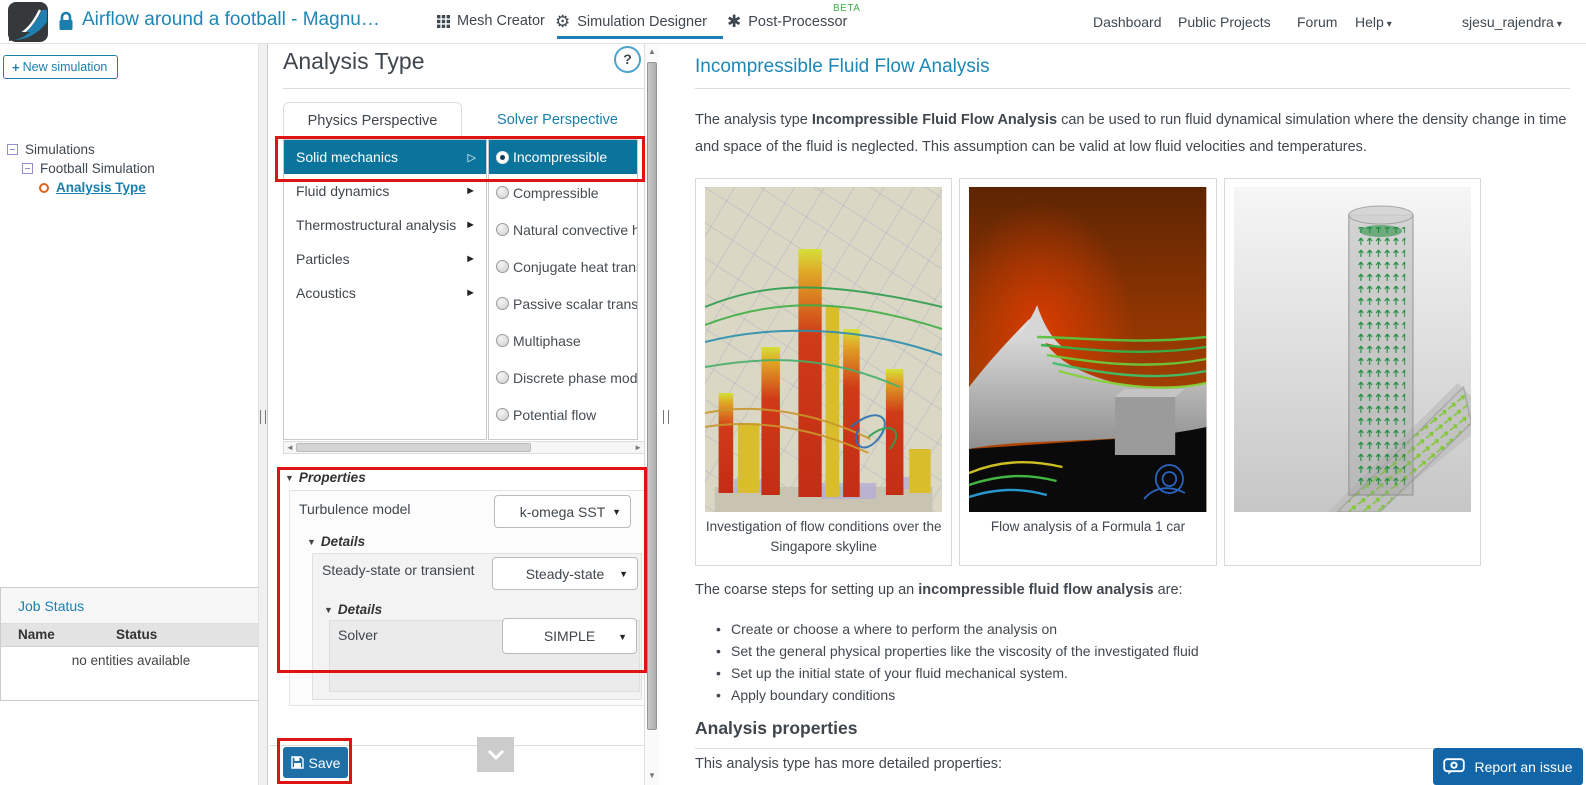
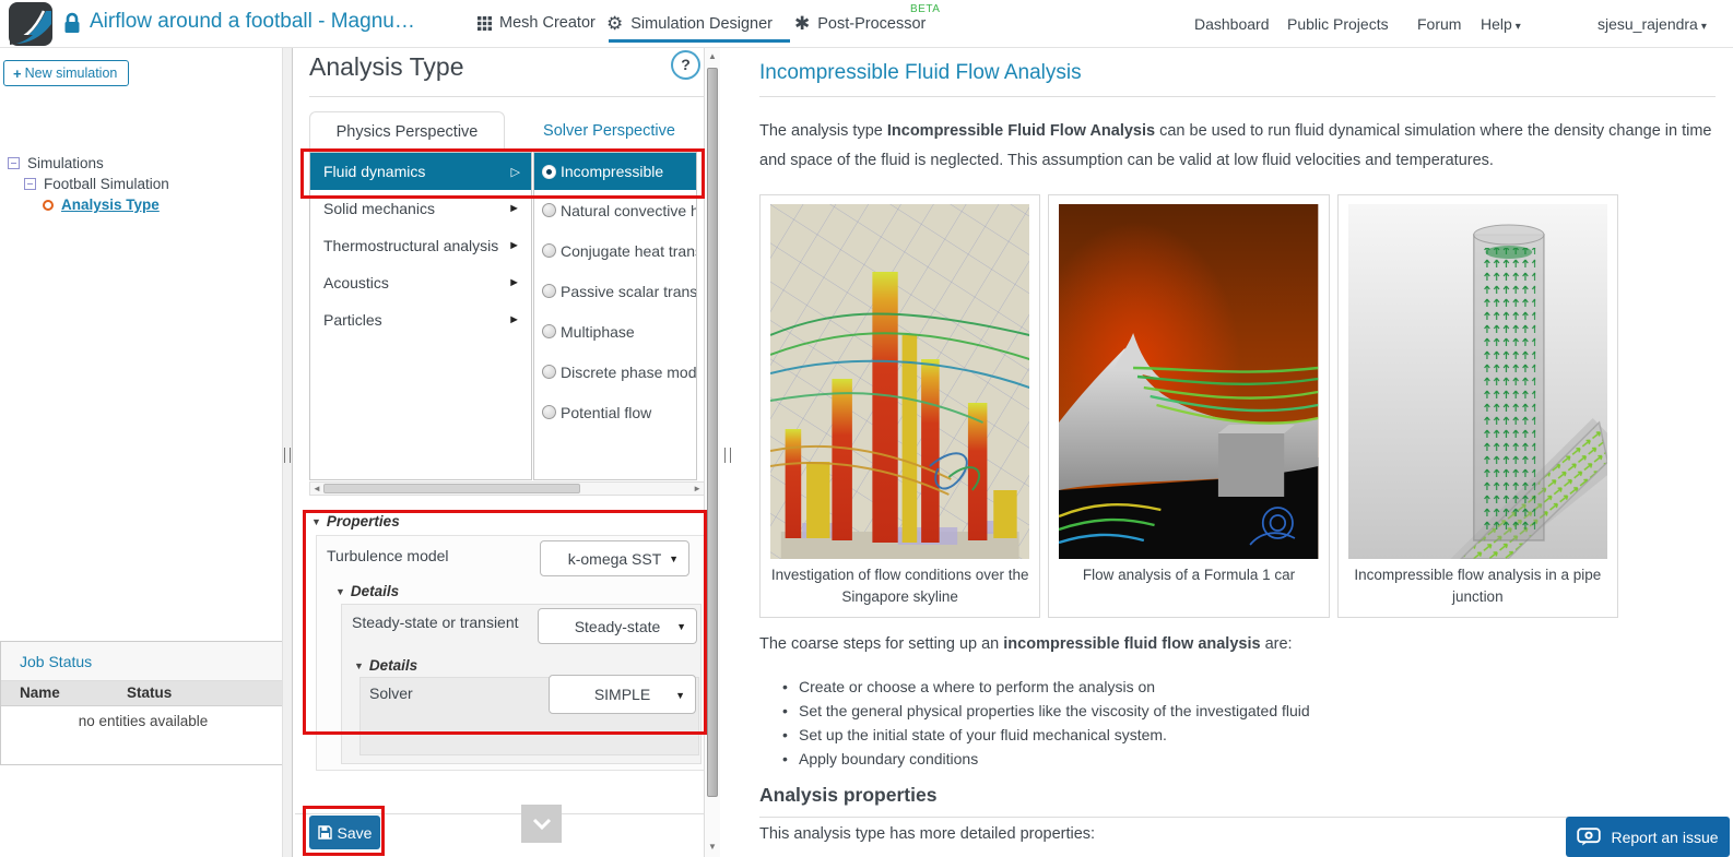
  Airflow around a football - Magnu…
  Mesh Creator
  ⚙
  Simulation Designer
  ✱
  Post-Processor
  BETA
  Dashboard
  Public Projects
  Forum
  Help ▾
  sjesu_rajendra ▾
  +
  New simulation
  Simulations
  Football Simulation
  Analysis Type
  Job Status
  Name
  Status
  no entities available
  Analysis Type
  ?
  Physics Perspective
  Solver Perspective
- Solid mechanics
+ Fluid dynamics
  ▷
- Fluid dynamics
+ Solid mechanics
  ►
  Thermostructural analysis
  ►
- Particles
+ Acoustics
  ►
- Acoustics
+ Particles
  ►
  Incompressible
- Compressible
  Conjugate heat tran
  Passive scalar trans
  Multiphase
  Discrete phase mod
  Potential flow
  ◄
  ►
  ▼
  Properties
  Turbulence model
  k-omega SST
  ▼
  ▼
  Details
  Steady-state or transient
  Steady-state
  ▼
  ▼
  Details
  Solver
  SIMPLE
  ▼
  Save
  ▲
  ▼
  Incompressible Fluid Flow Analysis
  The analysis type Incompressible Fluid Flow Analysis can be used to run fluid dynamical simulation where the density change in time and space of the fluid is neglected. This assumption can be valid at low fluid velocities and temperatures.
  Investigation of flow conditions over the Singapore skyline
  Flow analysis of a Formula 1 car
+ Incompressible flow analysis in a pipe junction
  The coarse steps for setting up an incompressible fluid flow analysis are:
  Create or choose a where to perform the analysis on
  Set the general physical properties like the viscosity of the investigated fluid
  Set up the initial state of your fluid mechanical system.
  Apply boundary conditions
  Analysis properties
  This analysis type has more detailed properties:
  Report an issue
